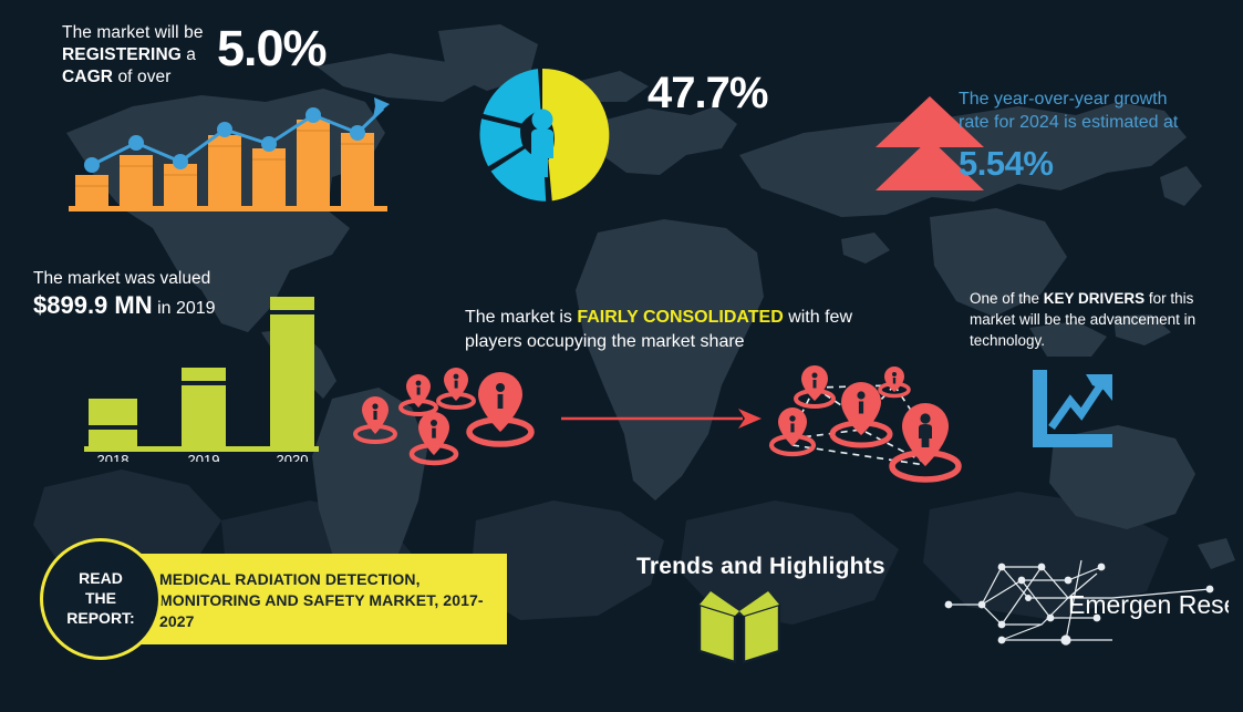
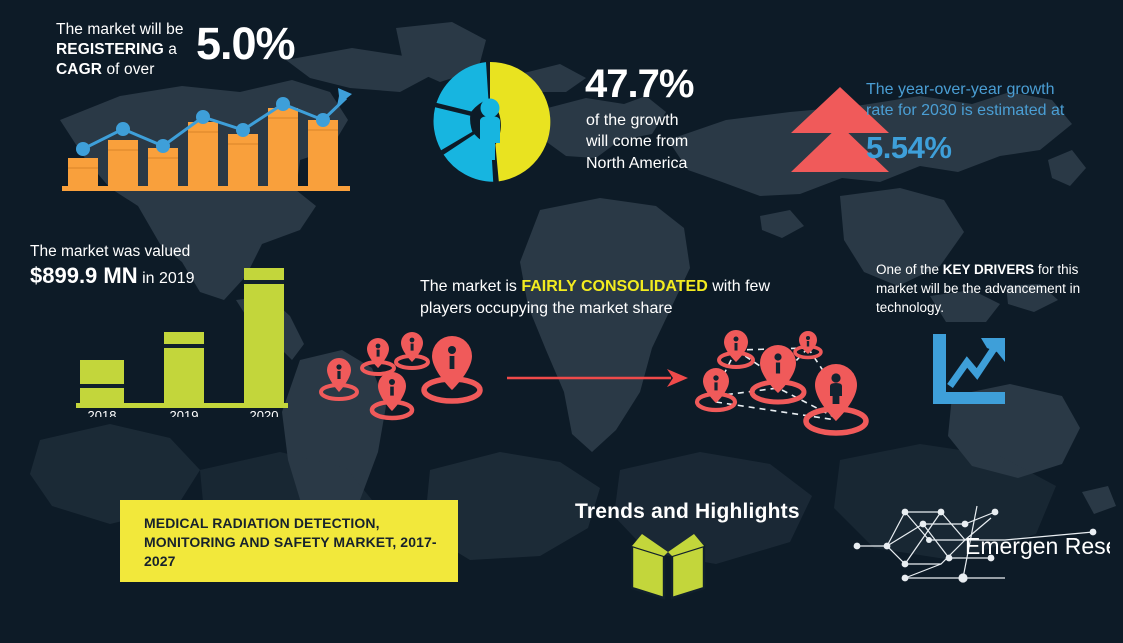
  The market will be
  REGISTERING a
  CAGR of over
  5.0%
  47.7%
+ of the growth
+ will come from
+ North America
  The year-over-year growth
- rate for 2024 is estimated at
+ rate for 2030 is estimated at
  5.54%
  The market was valued
  $899.9 MN in 2019
  2018
  2019
  2020
  The market is FAIRLY CONSOLIDATED with few players occupying the market share
  One of the KEY DRIVERS for this market will be the advancement in technology.
  MEDICAL RADIATION DETECTION, MONITORING AND SAFETY MARKET, 2017-2027
- READ
- THE
- REPORT:
  Trends and Highlights
